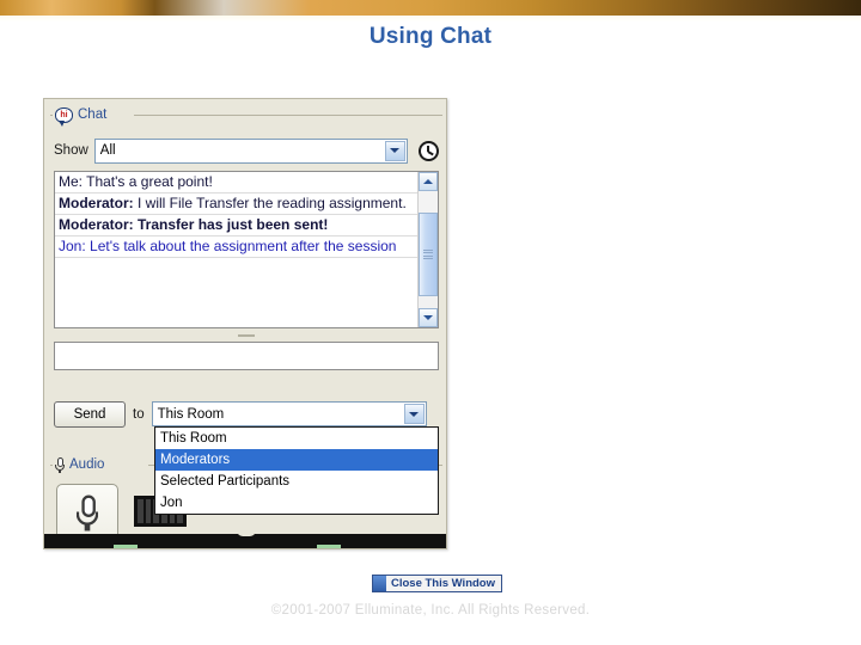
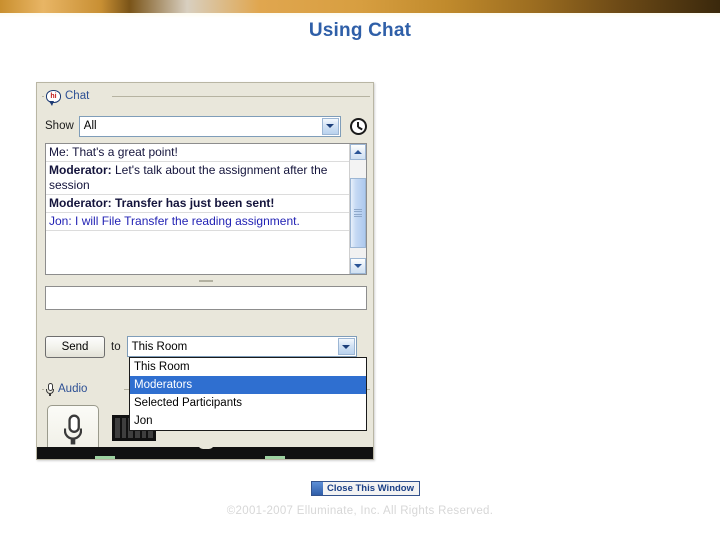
  Using Chat
  Chat
  Show
  All
  Me: That's a great point!
- Moderator: I will File Transfer the reading assignment.
+ Moderator: Let's talk about the assignment after the session
  Moderator: Transfer has just been sent!
- Jon: Let's talk about the assignment after the session
+ Jon: I will File Transfer the reading assignment.
  Send
  to
  This Room
  Audio
  This Room
  Moderators
  Selected Participants
  Jon
  Close This Window
  ©2001-2007 Elluminate, Inc. All Rights Reserved.
